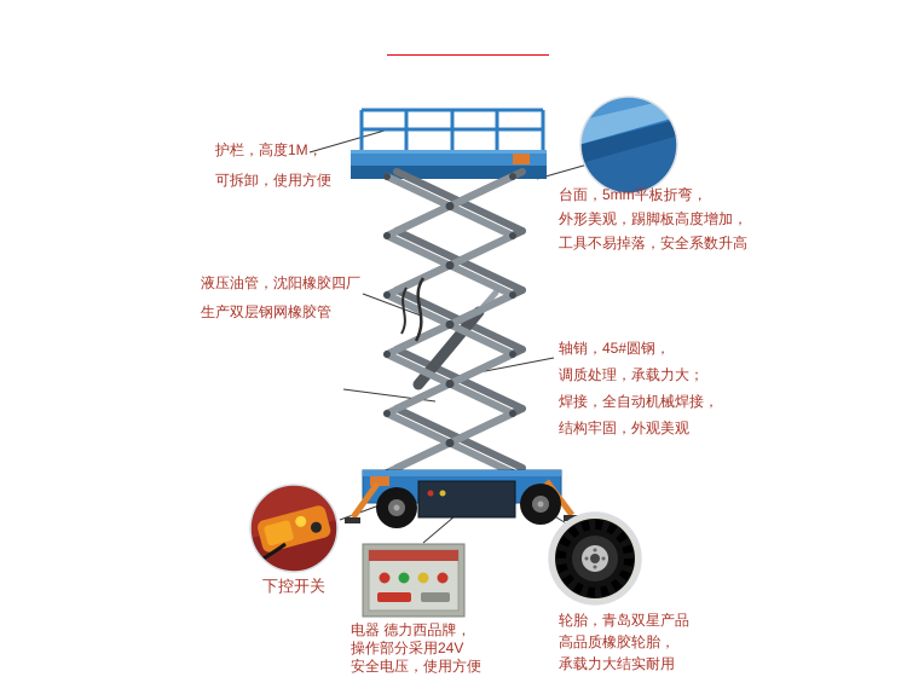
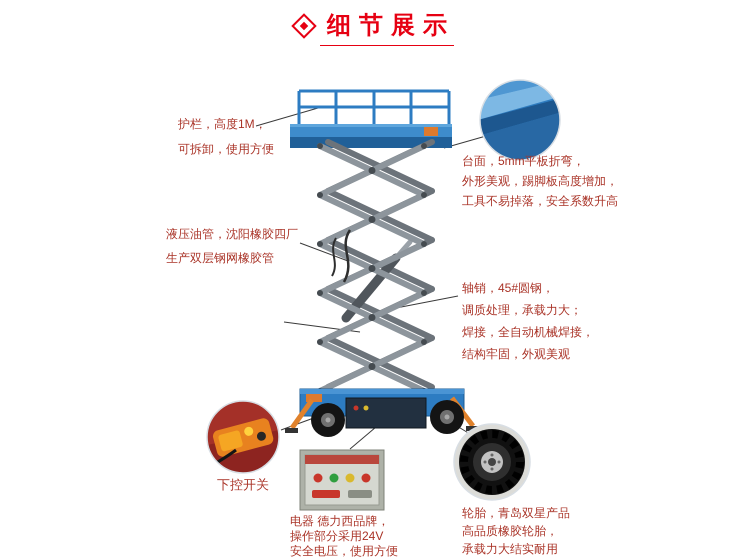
+ 细节展示
  护栏，高度1M，
  可拆卸，使用方便
  台面，5mm平板折弯，
  外形美观，踢脚板高度增加，
  工具不易掉落，安全系数升高
  液压油管，沈阳橡胶四厂
  生产双层钢网橡胶管
  轴销，45#圆钢，
  调质处理，承载力大；
  焊接，全自动机械焊接，
  结构牢固，外观美观
  下控开关
  电器 德力西品牌，
  操作部分采用24V
  安全电压，使用方便
  轮胎，青岛双星产品
  高品质橡胶轮胎，
  承载力大结实耐用
